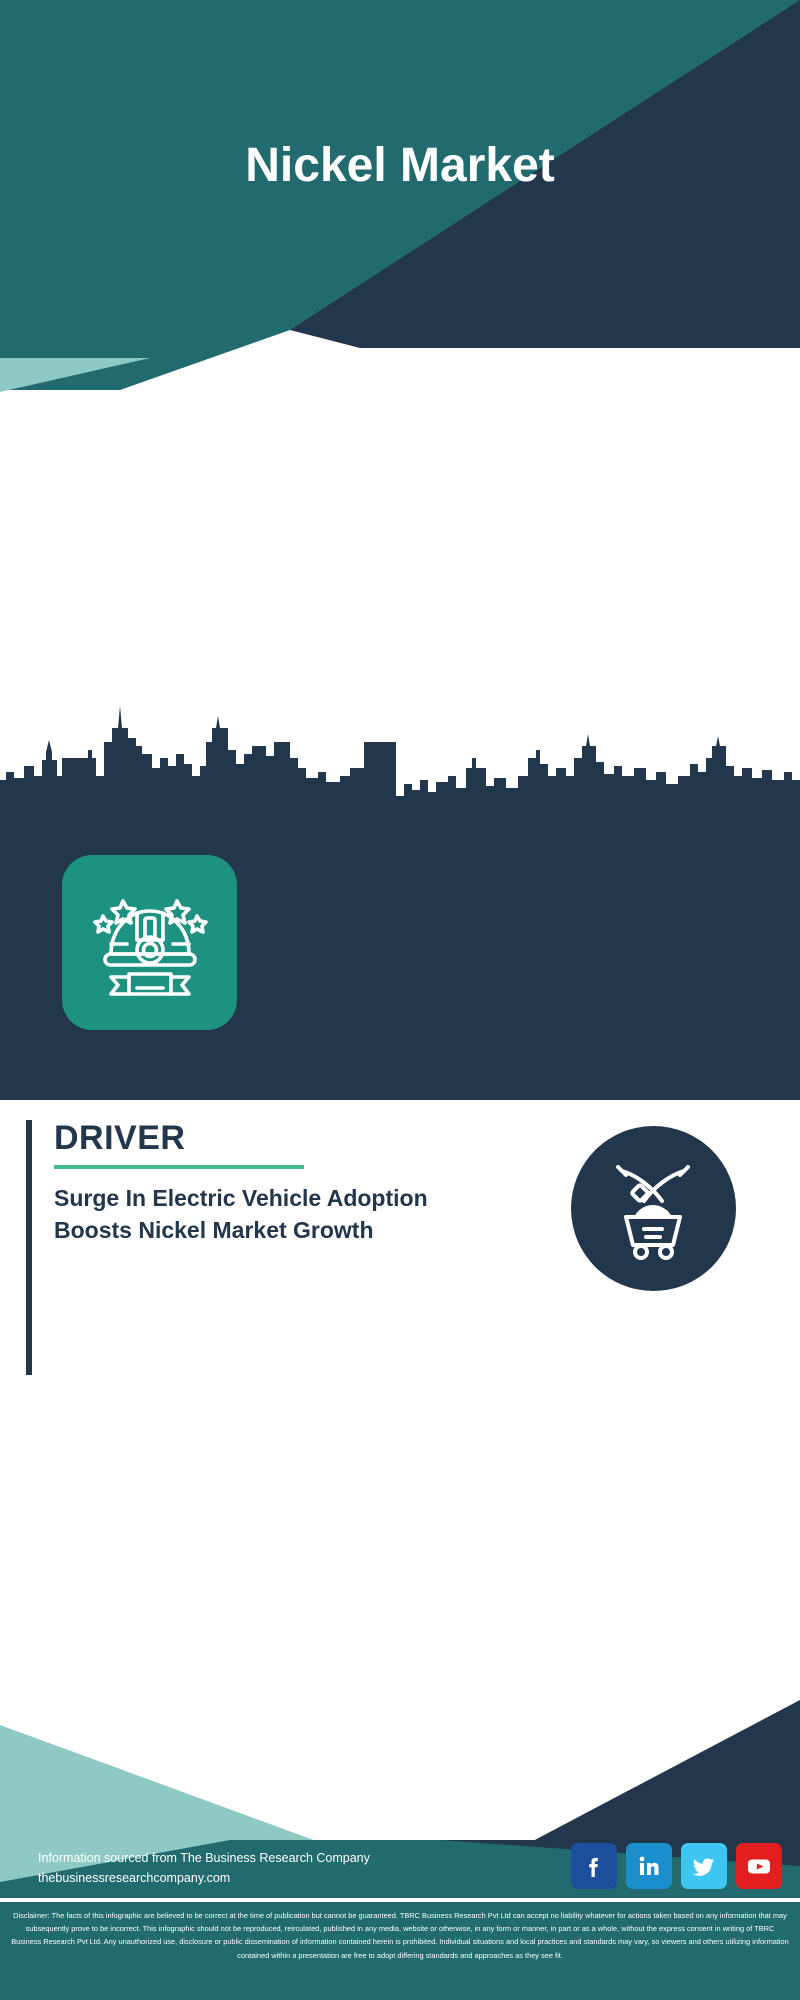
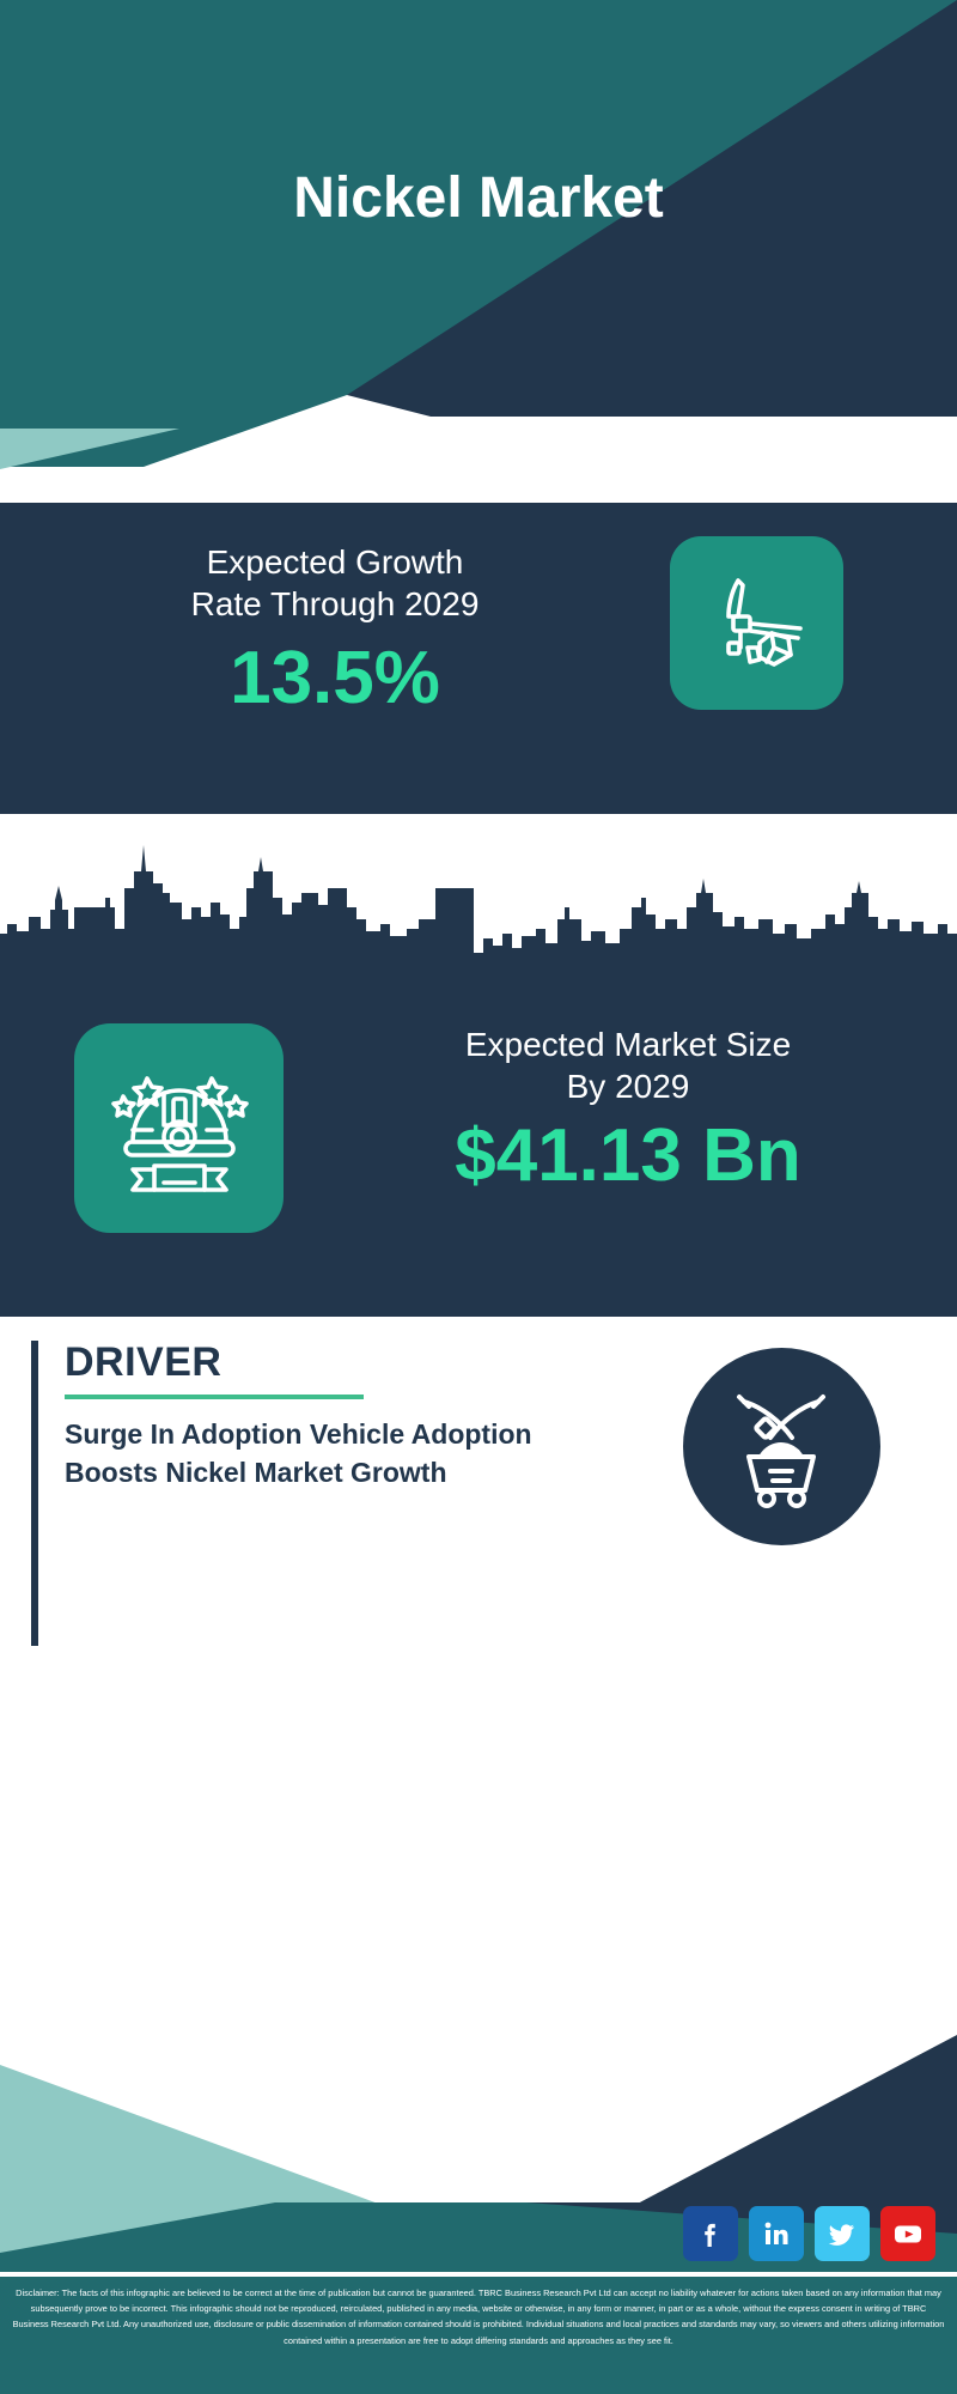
  Nickel Market
+ Expected Growth
+ Rate Through 2029
+ 13.5%
+ Expected Market Size
+ By 2029
+ $41.13 Bn
  DRIVER
- Surge In Electric Vehicle Adoption Boosts Nickel Market Growth
+ Surge In Adoption Vehicle Adoption Boosts Nickel Market Growth
- Information sourced from The Business Research Company
- thebusinessresearchcompany.com
- Disclaimer: The facts of this infographic are believed to be correct at the time of publication but cannot be guaranteed. TBRC Business Research Pvt Ltd can accept no liability whatever for actions taken based on any information that may subsequently prove to be incorrect. This infographic should not be reproduced, reirculated, published in any media, website or otherwise, in any form or manner, in part or as a whole, without the express consent in writing of TBRC Business Research Pvt Ltd. Any unauthorized use, disclosure or public dissemination of information contained herein is prohibited. Individual situations and local practices and standards may vary, so viewers and others utilizing information contained within a presentation are free to adopt differing standards and approaches as they see fit.
+ Disclaimer: The facts of this infographic are believed to be correct at the time of publication but cannot be guaranteed. TBRC Business Research Pvt Ltd can accept no liability whatever for actions taken based on any information that may subsequently prove to be incorrect. This infographic should not be reproduced, reirculated, published in any media, website or otherwise, in any form or manner, in part or as a whole, without the express consent in writing of TBRC Business Research Pvt Ltd. Any unauthorized use, disclosure or public dissemination of information contained should is prohibited. Individual situations and local practices and standards may vary, so viewers and others utilizing information contained within a presentation are free to adopt differing standards and approaches as they see fit.
